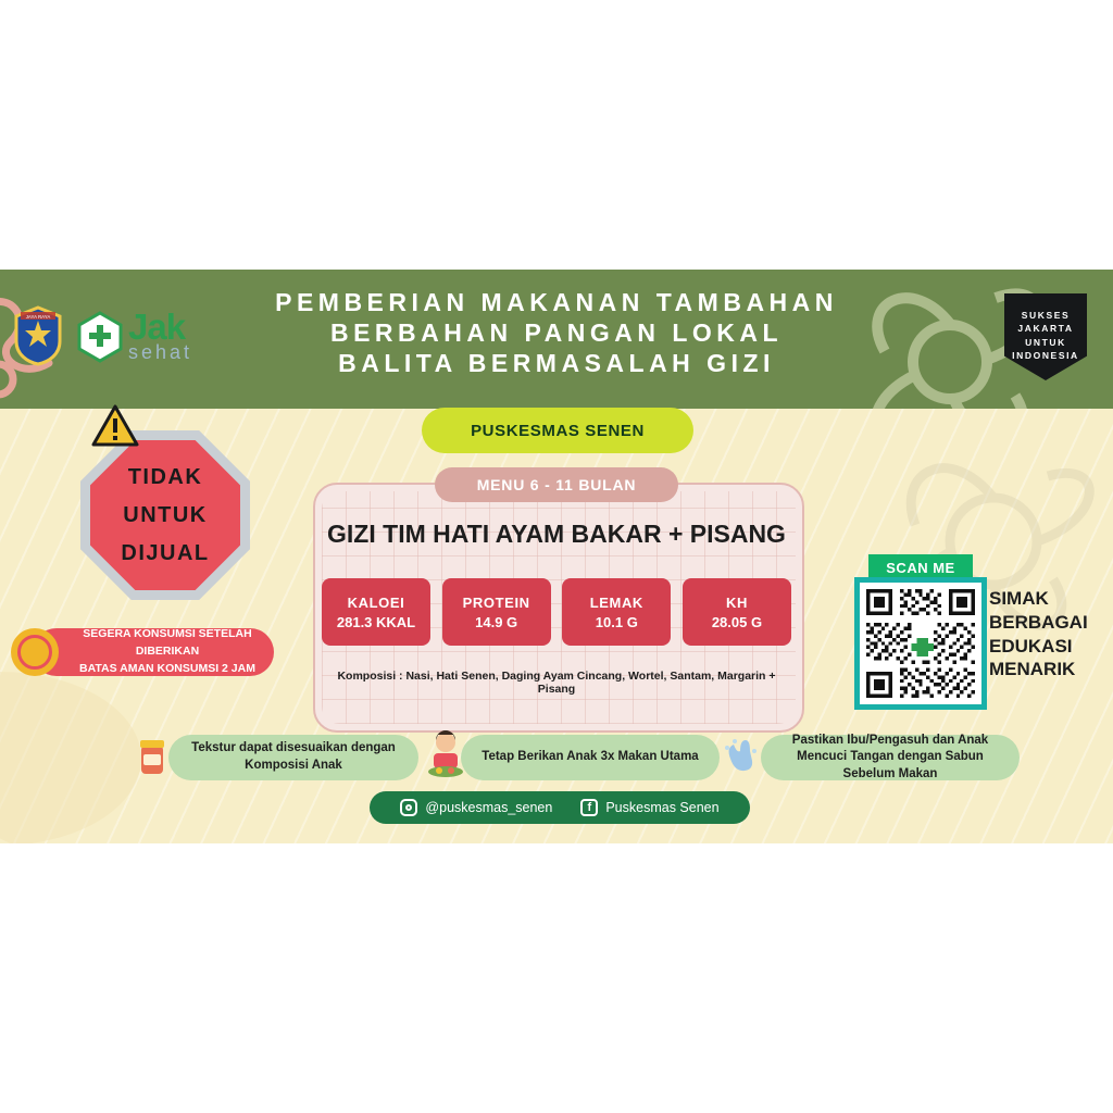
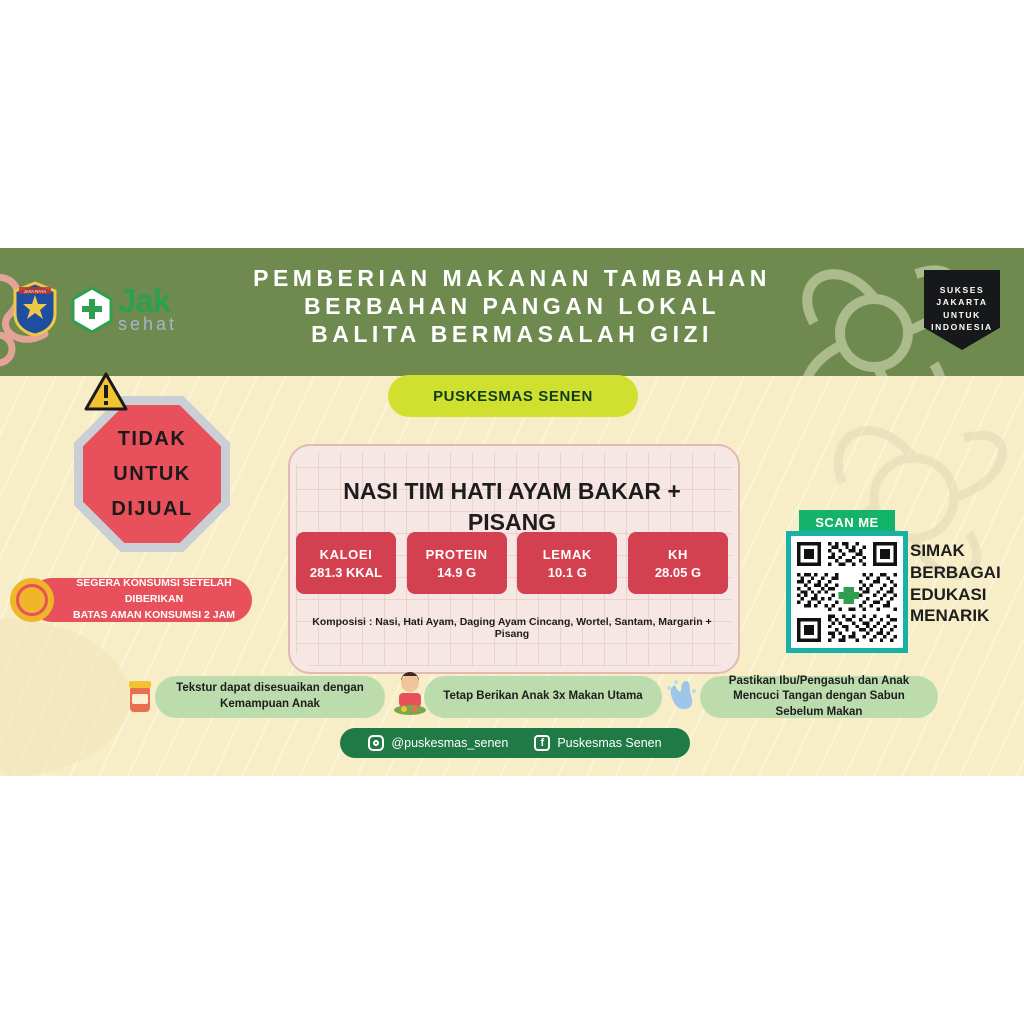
  Jak
  sehat
  PEMBERIAN MAKANAN TAMBAHAN
  BERBAHAN PANGAN LOKAL
  BALITA BERMASALAH GIZI
  SUKSES
  JAKARTA
  UNTUK
  INDONESIA
  PUSKESMAS SENEN
  TIDAK
  UNTUK
  DIJUAL
- MENU 6 - 11 BULAN
- GIZI TIM HATI AYAM BAKAR + PISANG
+ NASI TIM HATI AYAM BAKAR + PISANG
  KALOEI
  281.3 KKAL
  PROTEIN
  14.9 G
  LEMAK
  10.1 G
  KH
  28.05 G
- Komposisi : Nasi, Hati Senen, Daging Ayam Cincang, Wortel, Santam, Margarin + Pisang
+ Komposisi : Nasi, Hati Ayam, Daging Ayam Cincang, Wortel, Santam, Margarin + Pisang
  SEGERA KONSUMSI SETELAH DIBERIKAN
  BATAS AMAN KONSUMSI 2 JAM
  SCAN ME
  SIMAK
  BERBAGAI
  EDUKASI
  MENARIK
- Tekstur dapat disesuaikan dengan Komposisi Anak
+ Tekstur dapat disesuaikan dengan Kemampuan Anak
  Tetap Berikan Anak 3x Makan Utama
  Pastikan Ibu/Pengasuh dan Anak Mencuci Tangan dengan Sabun Sebelum Makan
  @puskesmas_senen
  f
  Puskesmas Senen
